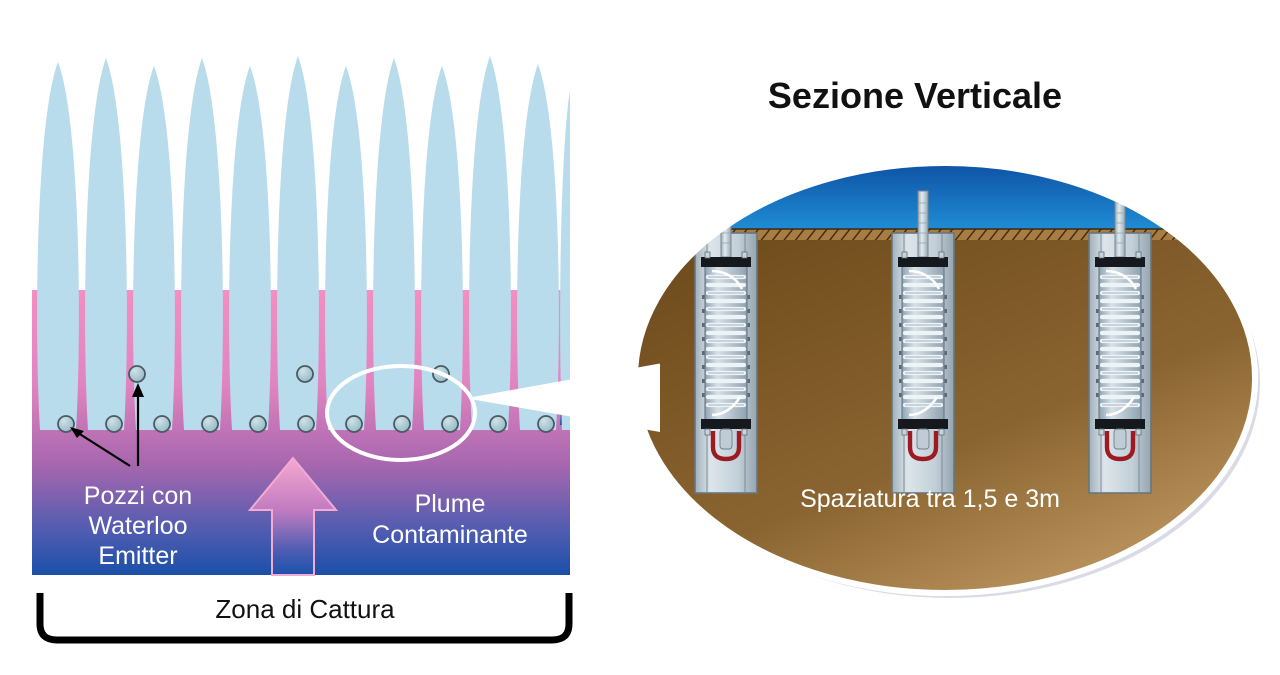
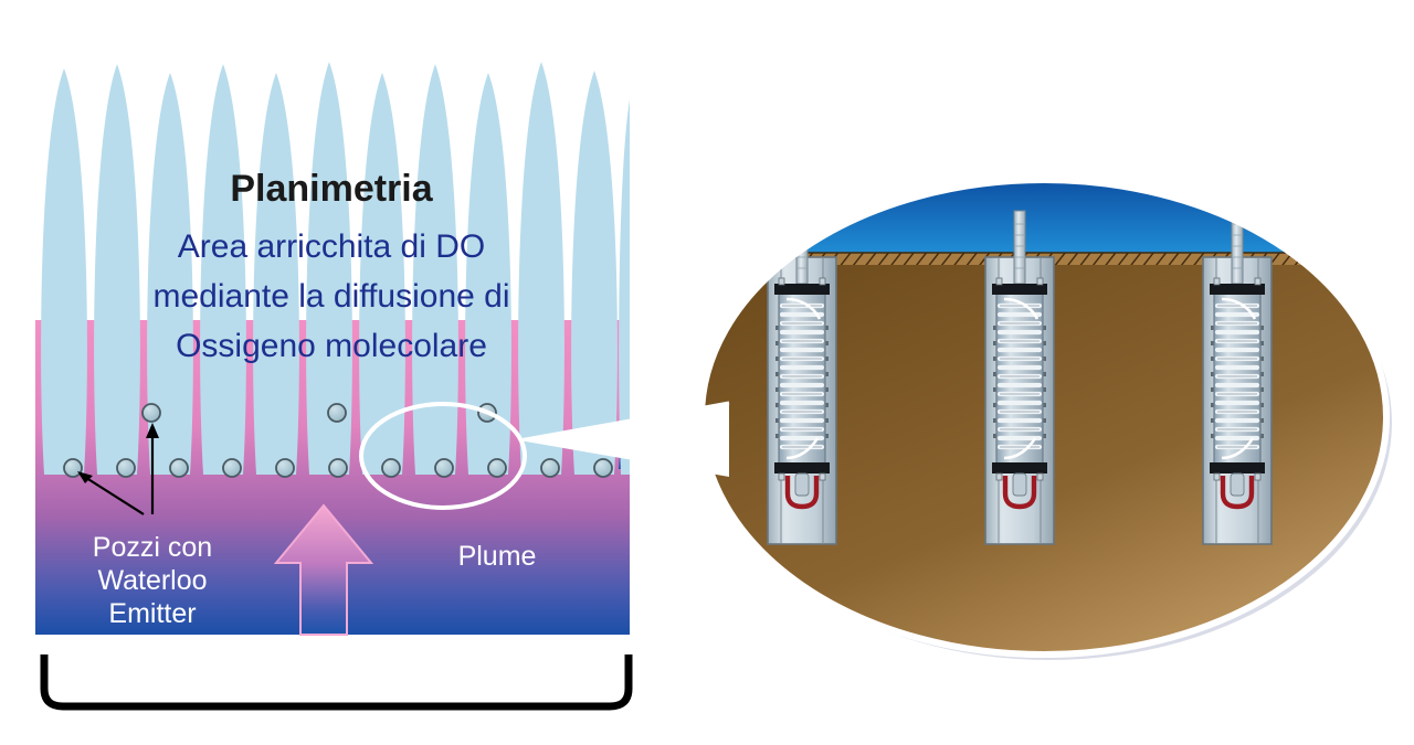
+ Planimetria
+ Area arricchita di DO
+ mediante la diffusione di
+ Ossigeno molecolare
  Pozzi con
  Waterloo
  Emitter
  Plume
- Contaminante
- Zona di Cattura
- Sezione Verticale
- Spaziatura tra 1,5 e 3m
